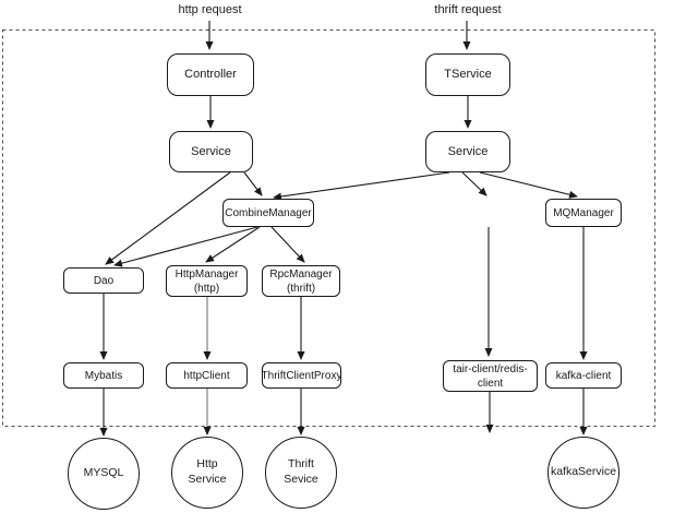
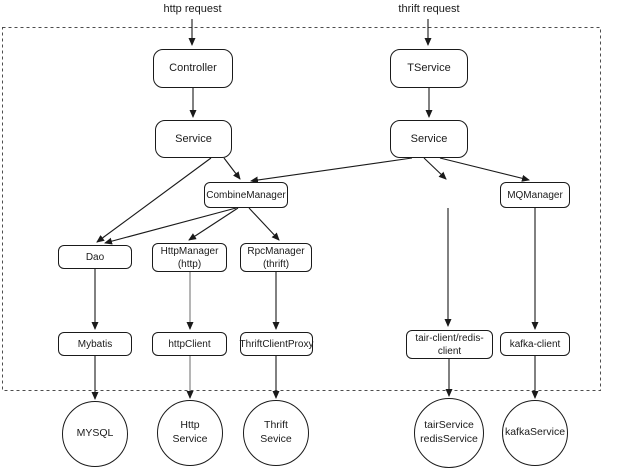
  http request
  thrift request
  Controller
  TService
  Service
  Service
  CombineManager
  MQManager
  Dao
  HttpManager
  (http)
  RpcManager
  (thrift)
  Mybatis
  httpClient
  ThriftClientProxy
  tair-client/redis-
  client
  kafka-client
  MYSQL
  Http
  Service
  Thrift
  Sevice
+ tairService
+ redisService
  kafkaService
